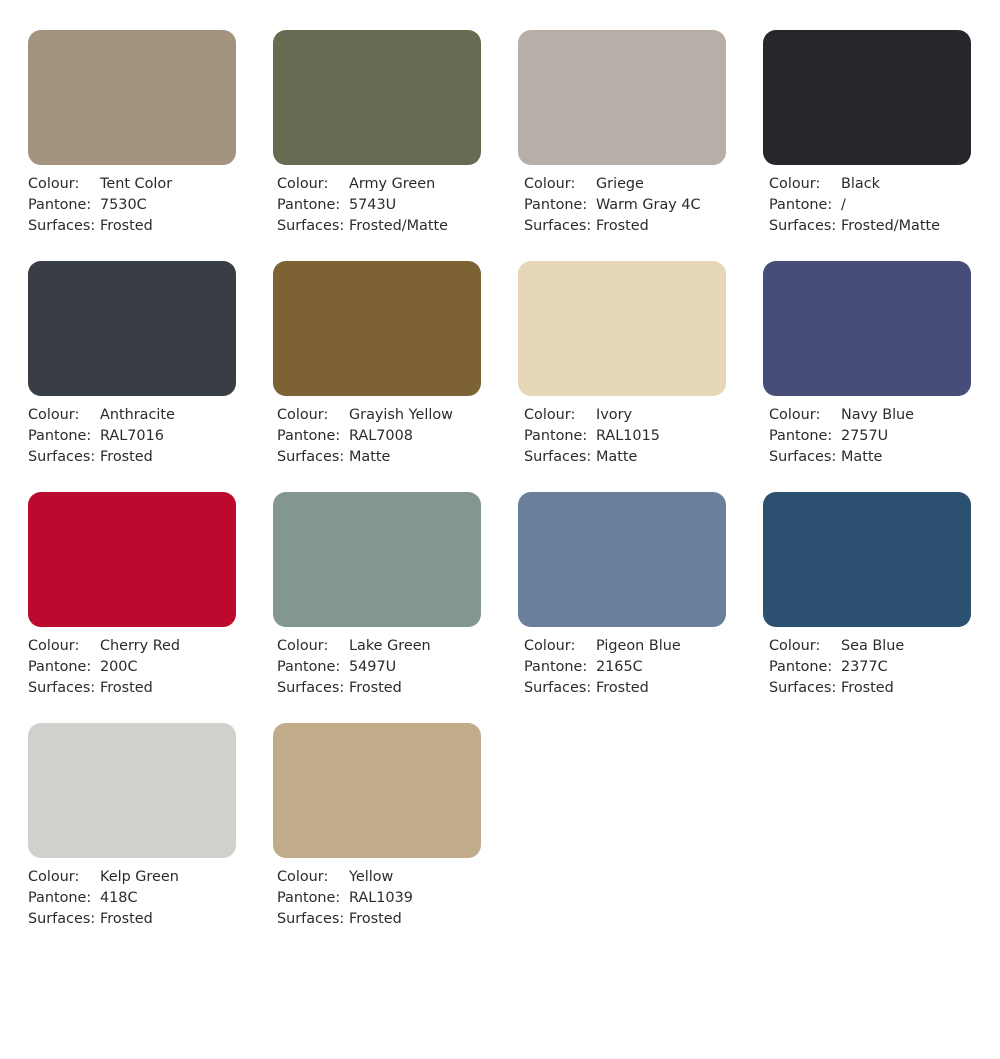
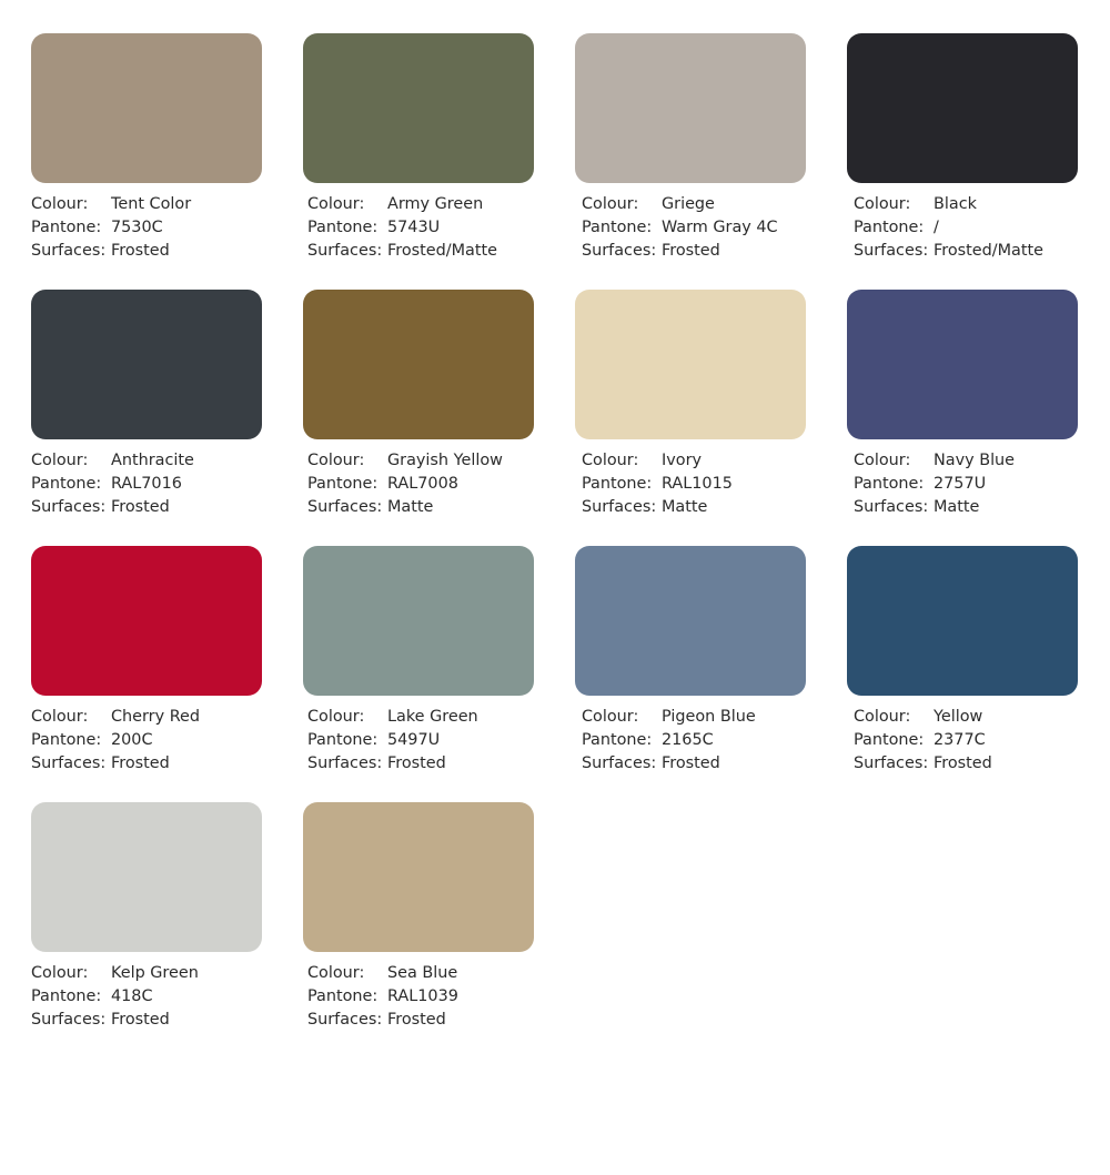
  Colour:
  Tent Color
  Pantone:
  7530C
  Surfaces:
  Frosted
  Colour:
  Army Green
  Pantone:
  5743U
  Surfaces:
  Frosted/Matte
  Colour:
  Griege
  Pantone:
  Warm Gray 4C
  Surfaces:
  Frosted
  Colour:
  Black
  Pantone:
  /
  Surfaces:
  Frosted/Matte
  Colour:
  Anthracite
  Pantone:
  RAL7016
  Surfaces:
  Frosted
  Colour:
  Grayish Yellow
  Pantone:
  RAL7008
  Surfaces:
  Matte
  Colour:
  Ivory
  Pantone:
  RAL1015
  Surfaces:
  Matte
  Colour:
  Navy Blue
  Pantone:
  2757U
  Surfaces:
  Matte
  Colour:
  Cherry Red
  Pantone:
  200C
  Surfaces:
  Frosted
  Colour:
  Lake Green
  Pantone:
  5497U
  Surfaces:
  Frosted
  Colour:
  Pigeon Blue
  Pantone:
  2165C
  Surfaces:
  Frosted
  Colour:
- Sea Blue
+ Yellow
  Pantone:
  2377C
  Surfaces:
  Frosted
  Colour:
  Kelp Green
  Pantone:
  418C
  Surfaces:
  Frosted
  Colour:
- Yellow
+ Sea Blue
  Pantone:
  RAL1039
  Surfaces:
  Frosted
